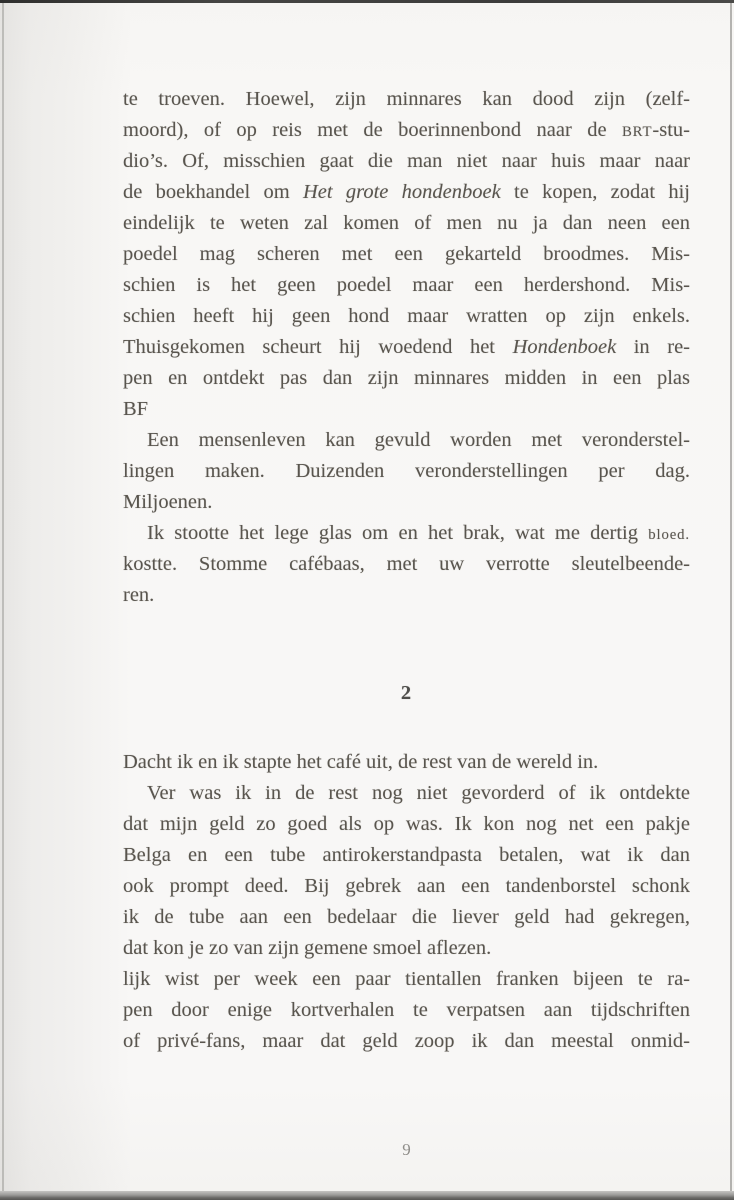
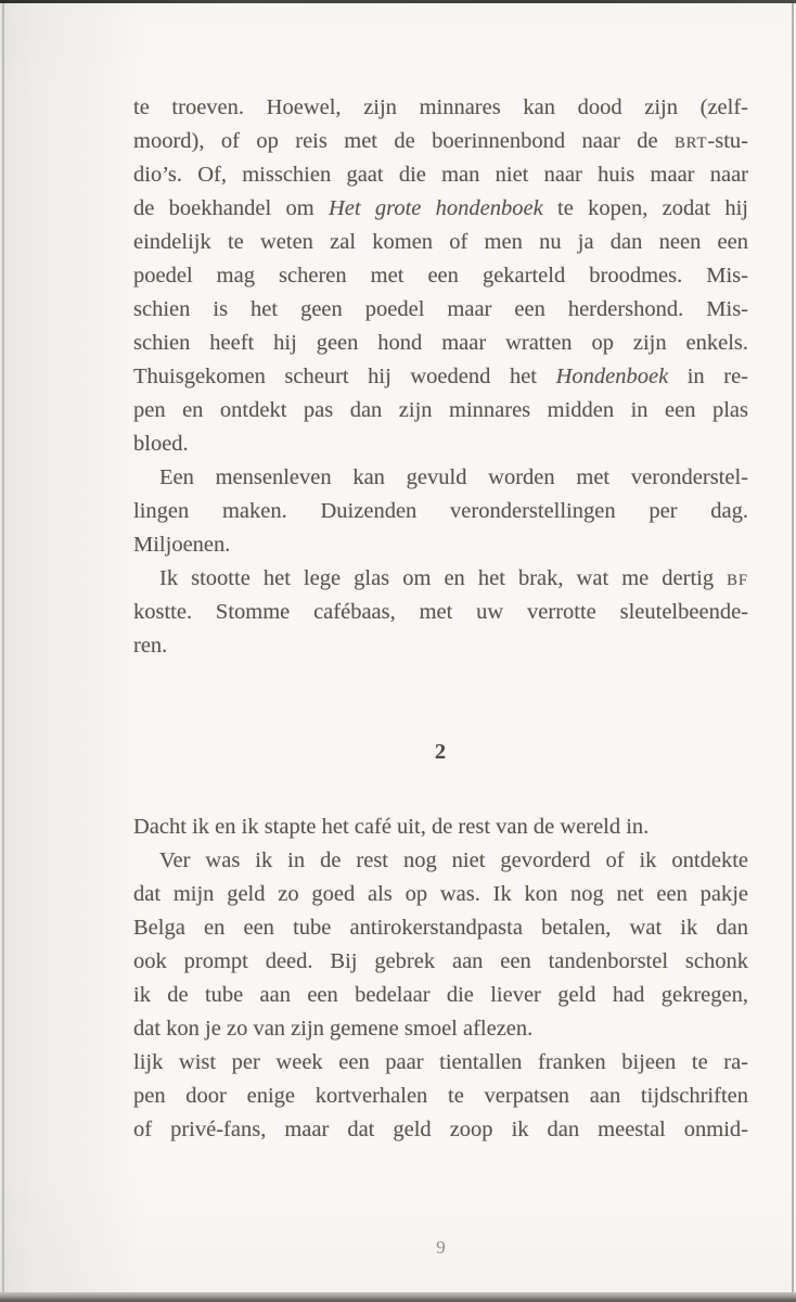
  te troeven. Hoewel, zijn minnares kan dood zijn (zelf-
  moord), of op reis met de boerinnenbond naar de BRT-stu-
  dio’s. Of, misschien gaat die man niet naar huis maar naar
  de boekhandel om Het grote hondenboek te kopen, zodat hij
  eindelijk te weten zal komen of men nu ja dan neen een
  poedel mag scheren met een gekarteld broodmes. Mis-
  schien is het geen poedel maar een herdershond. Mis-
  schien heeft hij geen hond maar wratten op zijn enkels.
  Thuisgekomen scheurt hij woedend het Hondenboek in re-
  pen en ontdekt pas dan zijn minnares midden in een plas
- BF
+ bloed.
  Een mensenleven kan gevuld worden met veronderstel-
  lingen maken. Duizenden veronderstellingen per dag.
  Miljoenen.
- Ik stootte het lege glas om en het brak, wat me dertig bloed.
+ Ik stootte het lege glas om en het brak, wat me dertig BF
  kostte. Stomme cafébaas, met uw verrotte sleutelbeende-
  ren.
  2
  Dacht ik en ik stapte het café uit, de rest van de wereld in.
  Ver was ik in de rest nog niet gevorderd of ik ontdekte
  dat mijn geld zo goed als op was. Ik kon nog net een pakje
  Belga en een tube antirokerstandpasta betalen, wat ik dan
  ook prompt deed. Bij gebrek aan een tandenborstel schonk
  ik de tube aan een bedelaar die liever geld had gekregen,
  dat kon je zo van zijn gemene smoel aflezen.
  lijk wist per week een paar tientallen franken bijeen te ra-
  pen door enige kortverhalen te verpatsen aan tijdschriften
  of privé-fans, maar dat geld zoop ik dan meestal onmid-
  9
